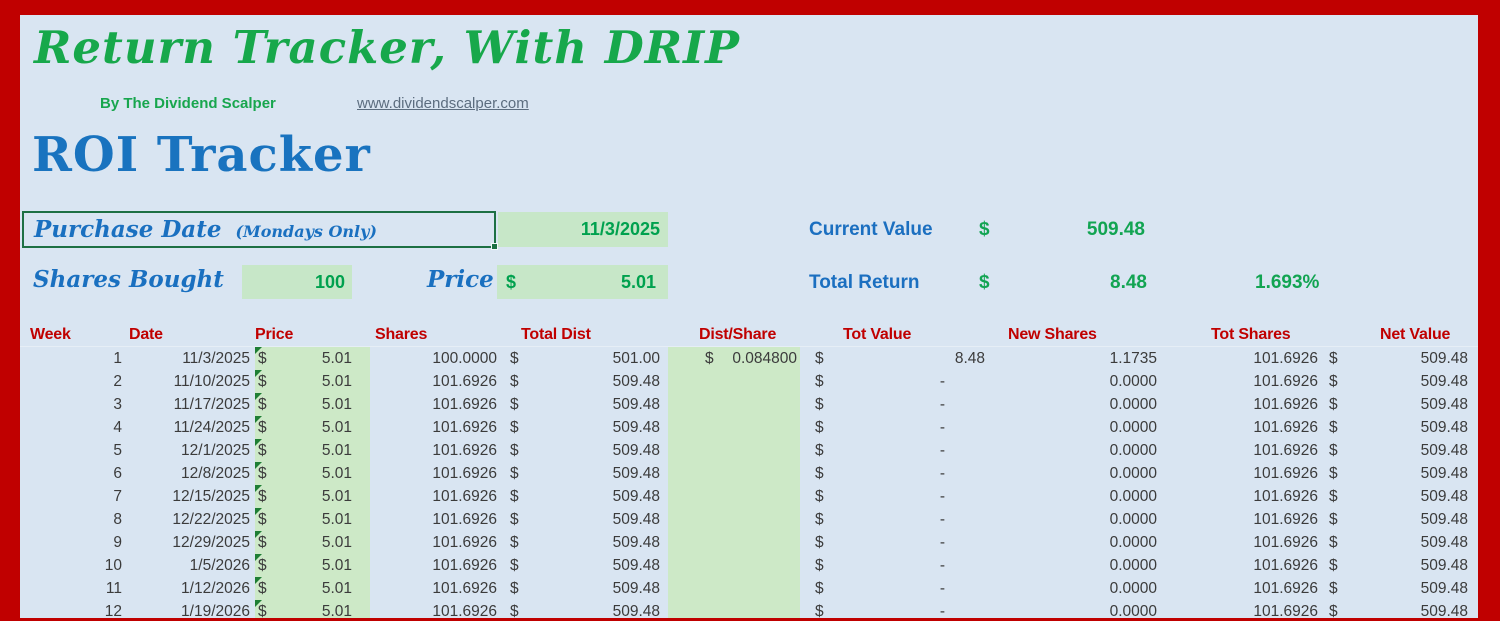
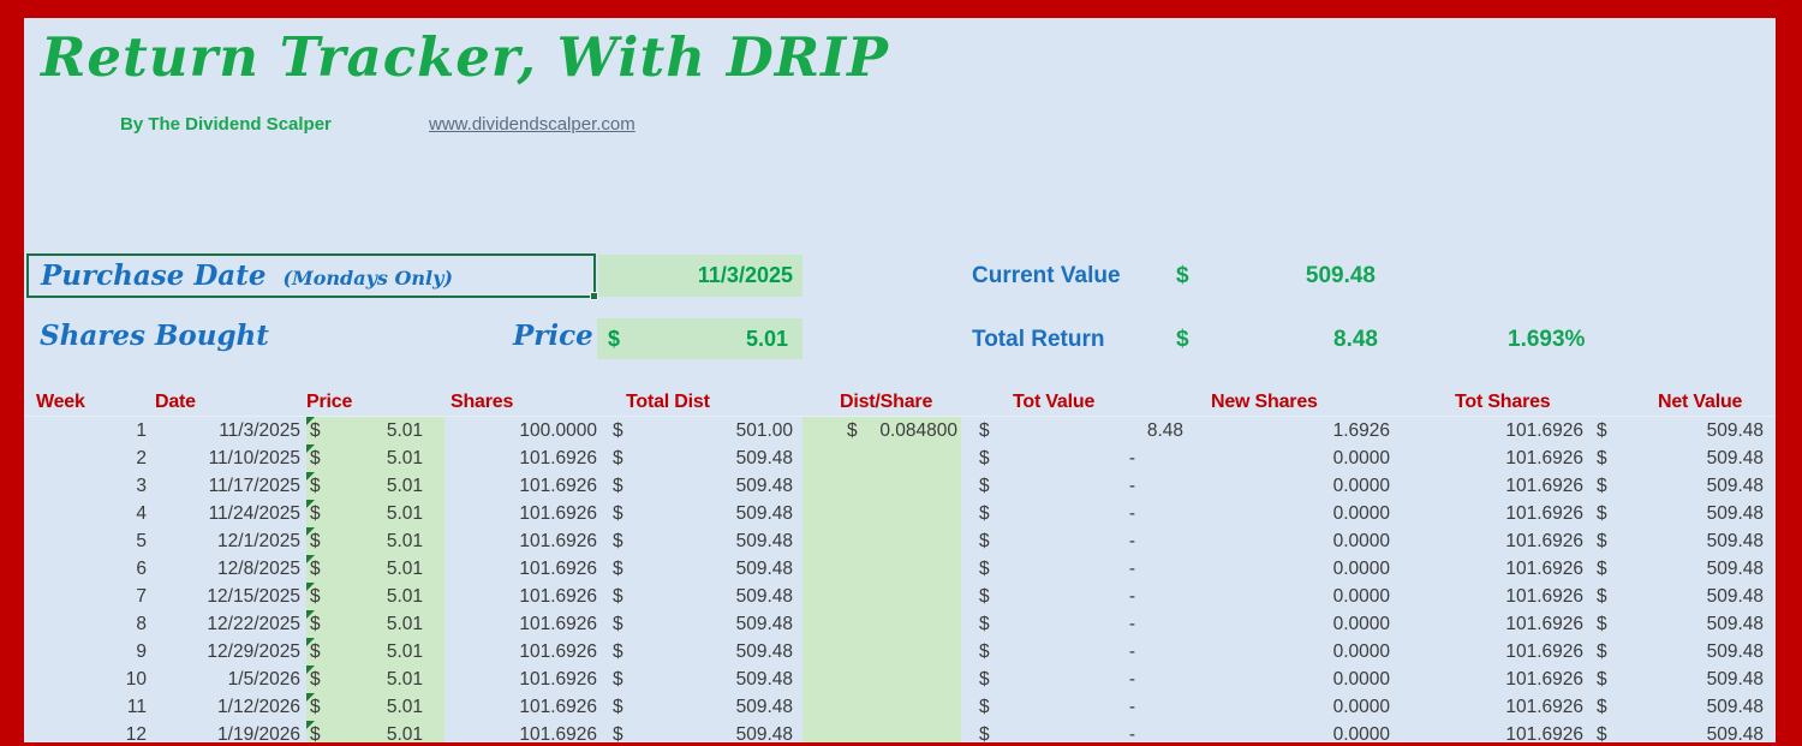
  Return Tracker, With DRIP
  By The Dividend Scalper
  www.dividendscalper.com
- ROI Tracker
  Purchase Date
  (Mondays Only)
  11/3/2025
  Current Value
  $
  509.48
  Shares Bought
- 100
  Price
  $
  5.01
  Total Return
  $
  8.48
  1.693%
  Week
  Date
  Price
  Shares
  Total Dist
  Dist/Share
  Tot Value
  New Shares
  Tot Shares
  Net Value
  1
  11/3/2025
  $
  5.01
  100.0000
  $
  501.00
  $
  0.084800
  $
  8.48
- 1.1735
+ 1.6926
  101.6926
  $
  509.48
  2
  11/10/2025
  $
  5.01
  101.6926
  $
  509.48
  $
  -
  0.0000
  101.6926
  $
  509.48
  3
  11/17/2025
  $
  5.01
  101.6926
  $
  509.48
  $
  -
  0.0000
  101.6926
  $
  509.48
  4
  11/24/2025
  $
  5.01
  101.6926
  $
  509.48
  $
  -
  0.0000
  101.6926
  $
  509.48
  5
  12/1/2025
  $
  5.01
  101.6926
  $
  509.48
  $
  -
  0.0000
  101.6926
  $
  509.48
  6
  12/8/2025
  $
  5.01
  101.6926
  $
  509.48
  $
  -
  0.0000
  101.6926
  $
  509.48
  7
  12/15/2025
  $
  5.01
  101.6926
  $
  509.48
  $
  -
  0.0000
  101.6926
  $
  509.48
  8
  12/22/2025
  $
  5.01
  101.6926
  $
  509.48
  $
  -
  0.0000
  101.6926
  $
  509.48
  9
  12/29/2025
  $
  5.01
  101.6926
  $
  509.48
  $
  -
  0.0000
  101.6926
  $
  509.48
  10
  1/5/2026
  $
  5.01
  101.6926
  $
  509.48
  $
  -
  0.0000
  101.6926
  $
  509.48
  11
  1/12/2026
  $
  5.01
  101.6926
  $
  509.48
  $
  -
  0.0000
  101.6926
  $
  509.48
  12
  1/19/2026
  $
  5.01
  101.6926
  $
  509.48
  $
  -
  0.0000
  101.6926
  $
  509.48
